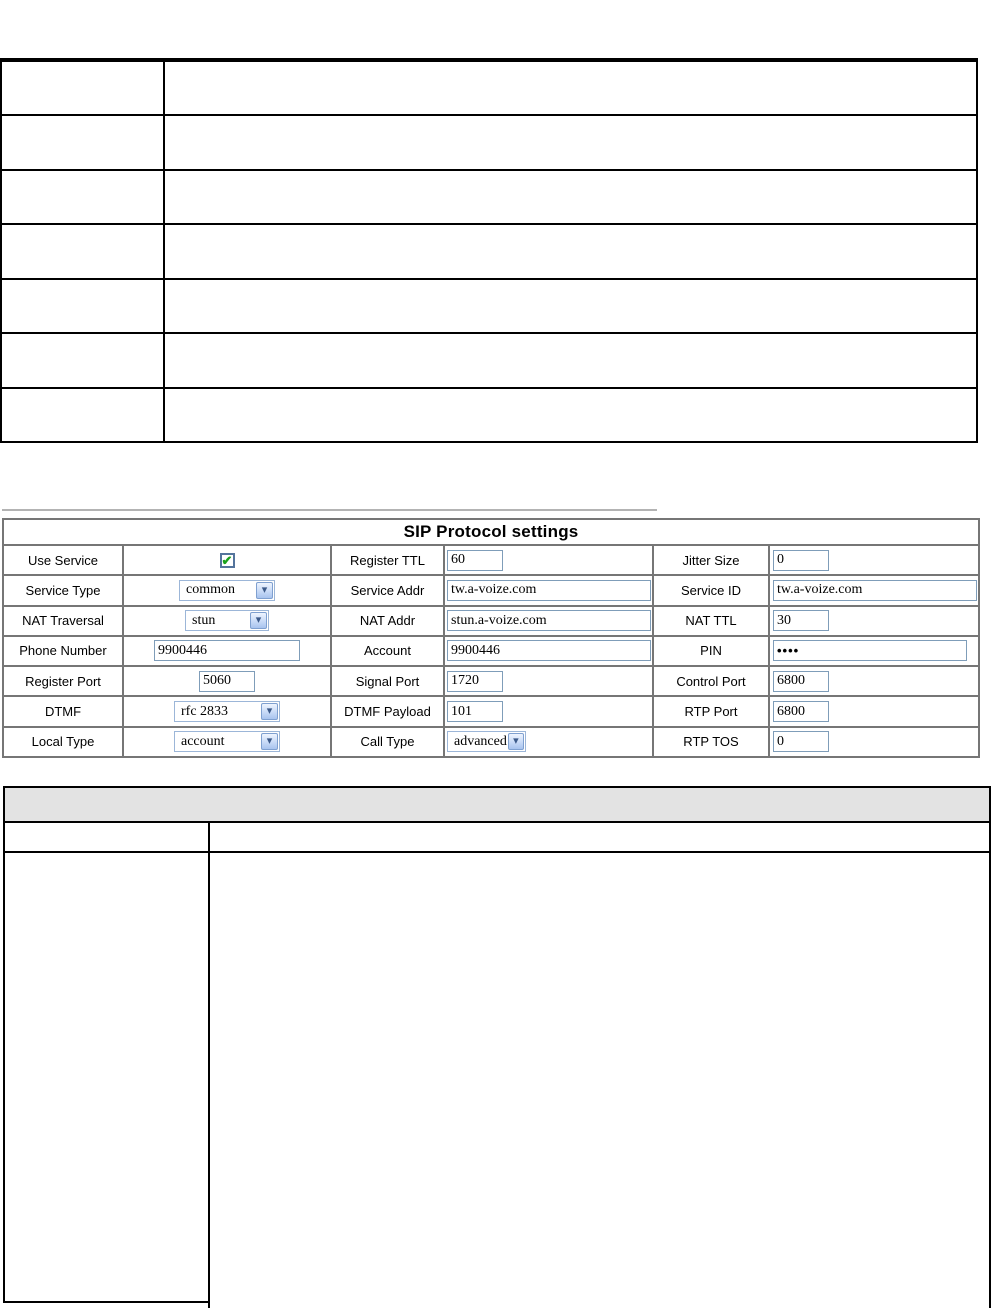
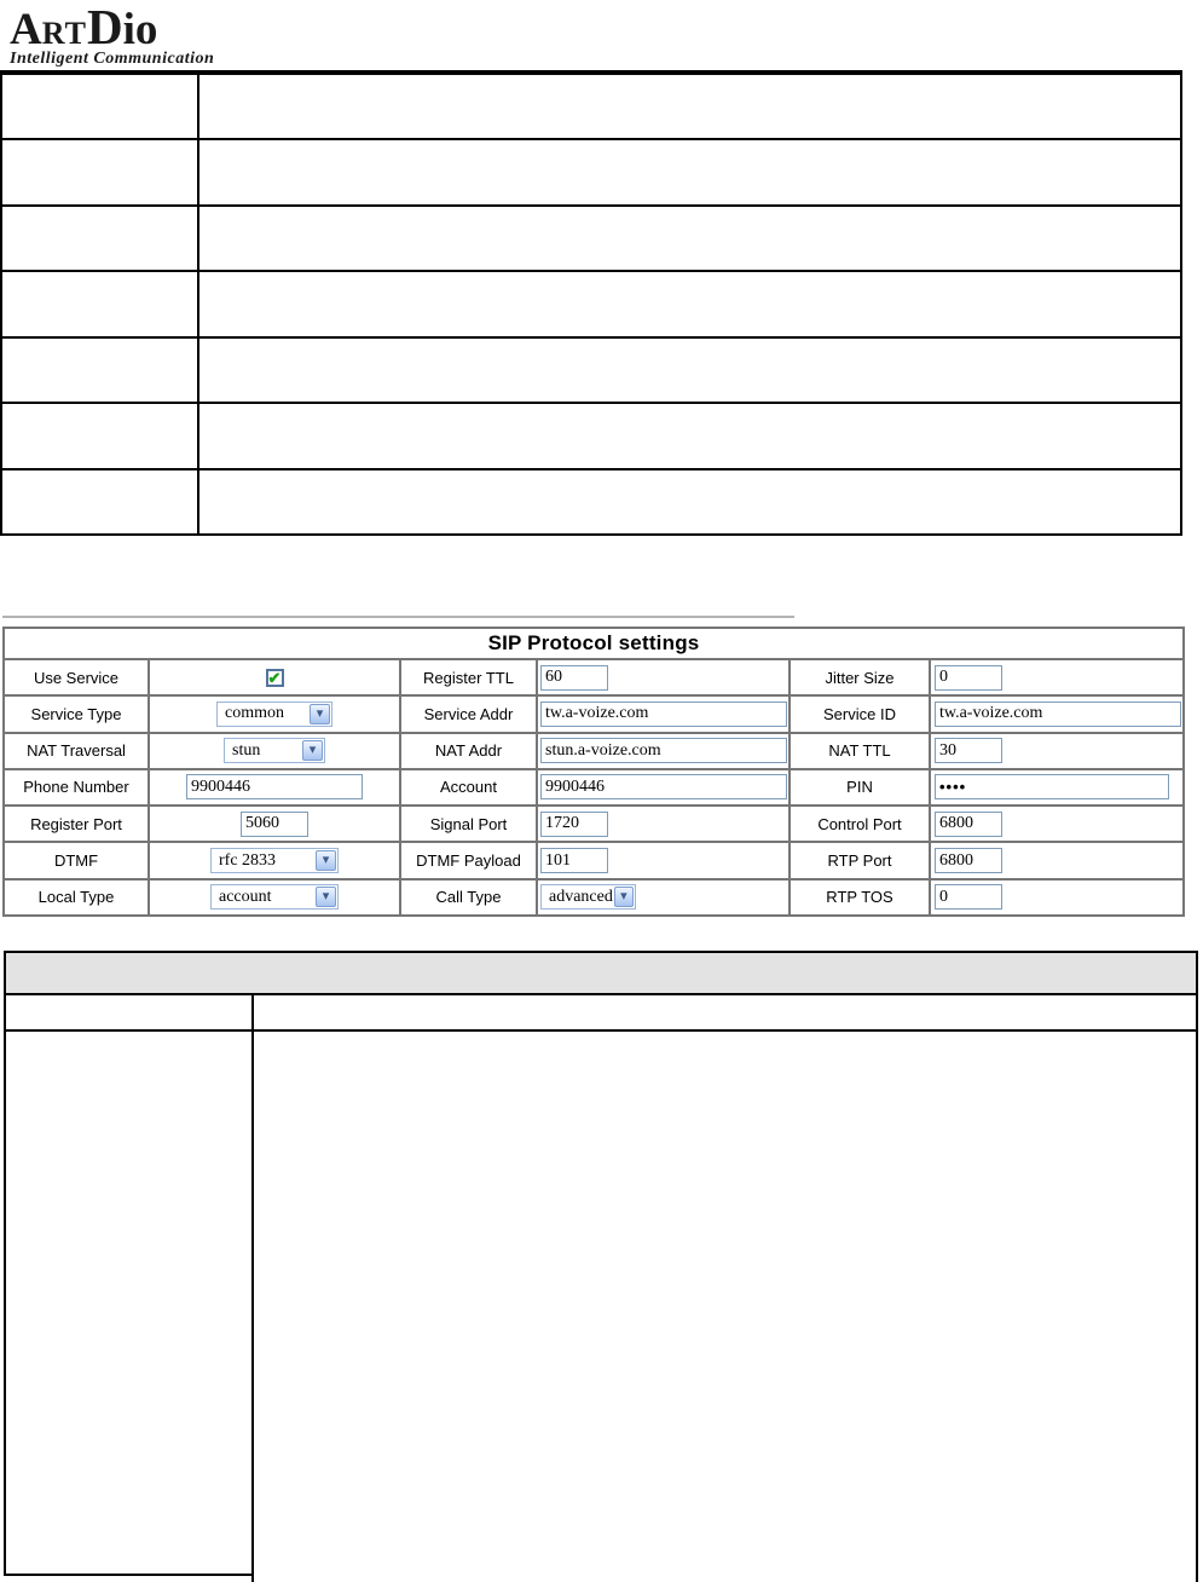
+ ARTDio
+ Intelligent Communication
  SIP Protocol settings
  Use Service
  ✔
  Register TTL
  60
  Jitter Size
  0
  Service Type
  common
  ▾
  Service Addr
  tw.a-voize.com
  Service ID
  tw.a-voize.com
  NAT Traversal
  stun
  ▾
  NAT Addr
  stun.a-voize.com
  NAT TTL
  30
  Phone Number
  9900446
  Account
  9900446
  PIN
  ••••
  Register Port
  5060
  Signal Port
  1720
  Control Port
  6800
  DTMF
  rfc 2833
  ▾
  DTMF Payload
  101
  RTP Port
  6800
  Local Type
  account
  ▾
  Call Type
  advanced
  ▾
  RTP TOS
  0
